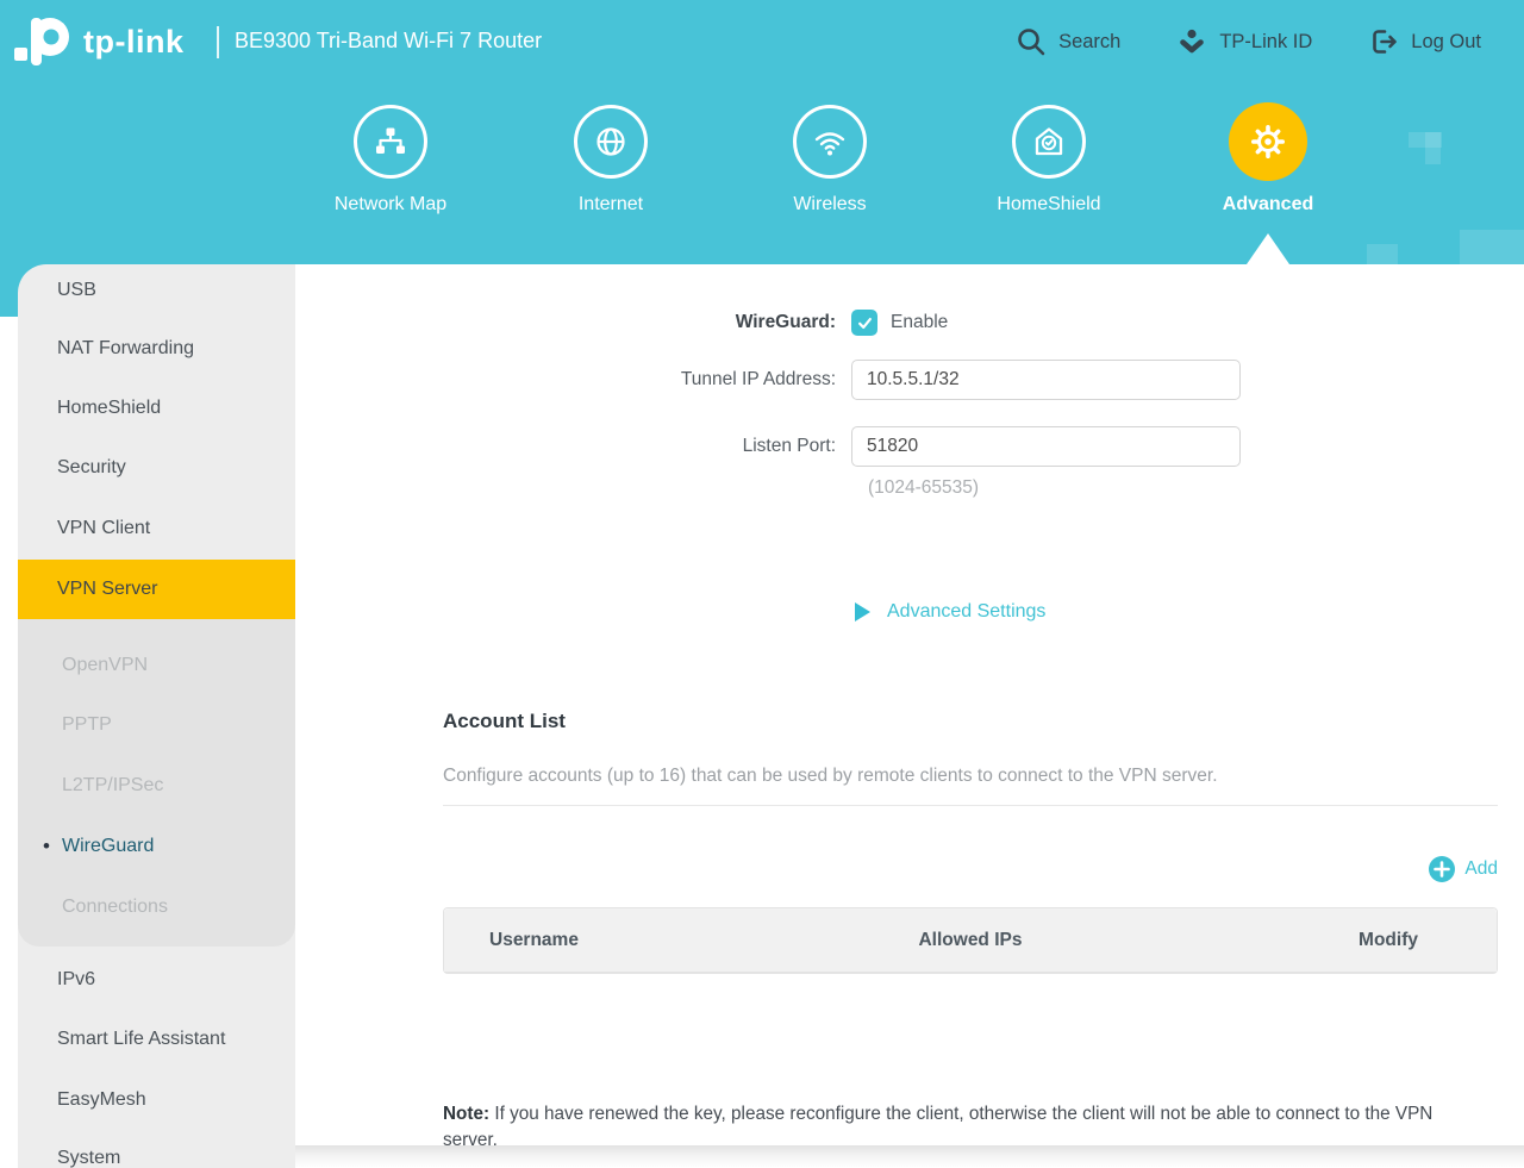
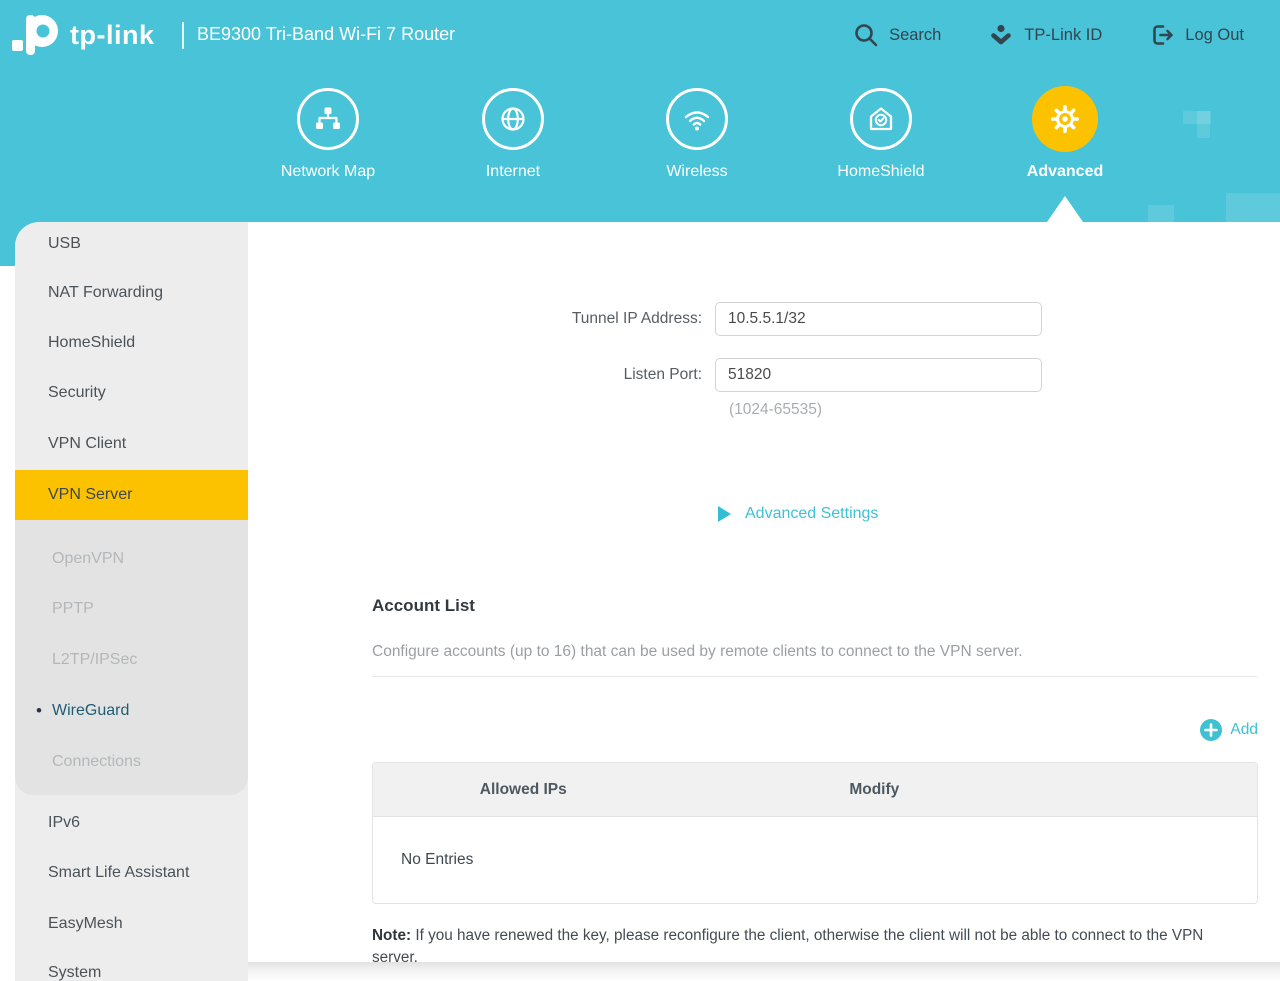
  tp-link
  BE9300 Tri-Band Wi-Fi 7 Router
  Search
  TP-Link ID
  Log Out
  Network Map
  Internet
  Wireless
  HomeShield
  Advanced
  USB
  NAT Forwarding
  HomeShield
  Security
  VPN Client
  VPN Server
  OpenVPN
  PPTP
  L2TP/IPSec
  •
  WireGuard
  Connections
  IPv6
  Smart Life Assistant
  EasyMesh
  System
- WireGuard:
- Enable
  Tunnel IP Address:
  10.5.5.1/32
  Listen Port:
  51820
  (1024-65535)
  Advanced Settings
  Account List
  Configure accounts (up to 16) that can be used by remote clients to connect to the VPN server.
  Add
- Username
  Allowed IPs
  Modify
+ No Entries
  Note: If you have renewed the key, please reconfigure the client, otherwise the client will not be able to connect to the VPN server.
